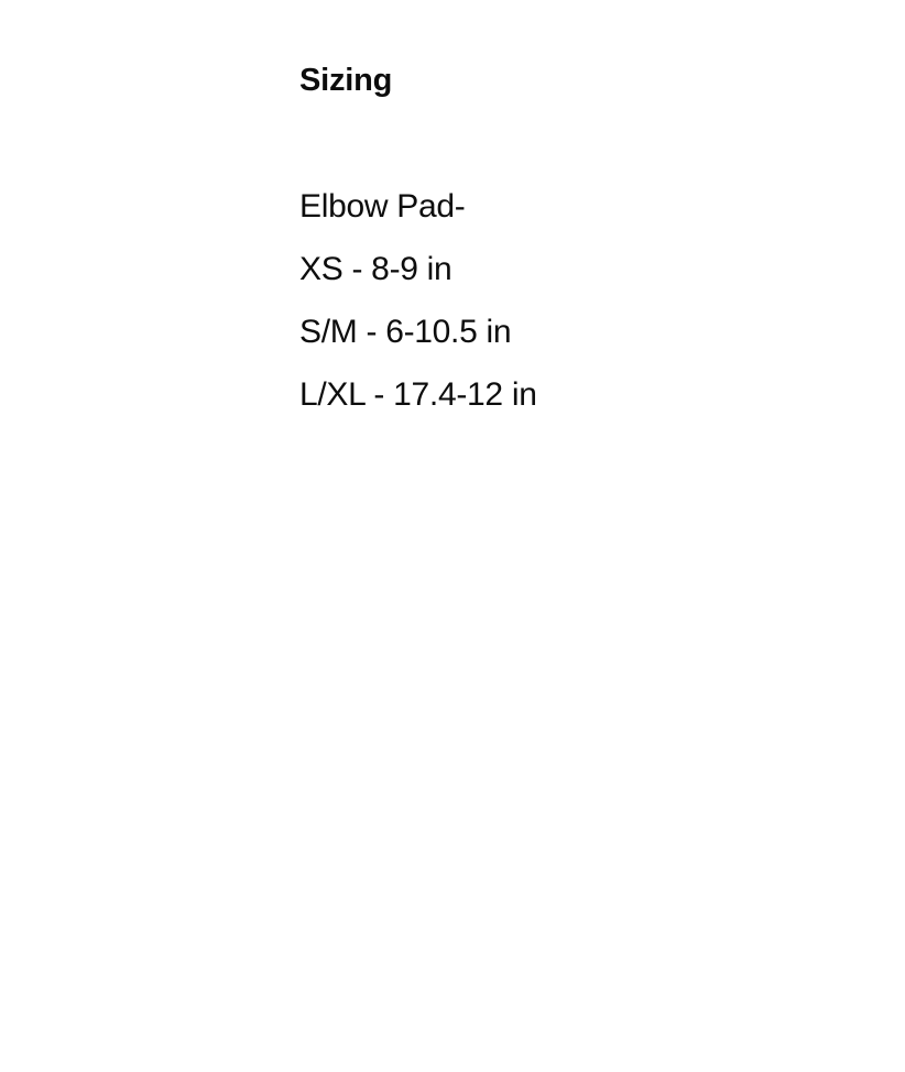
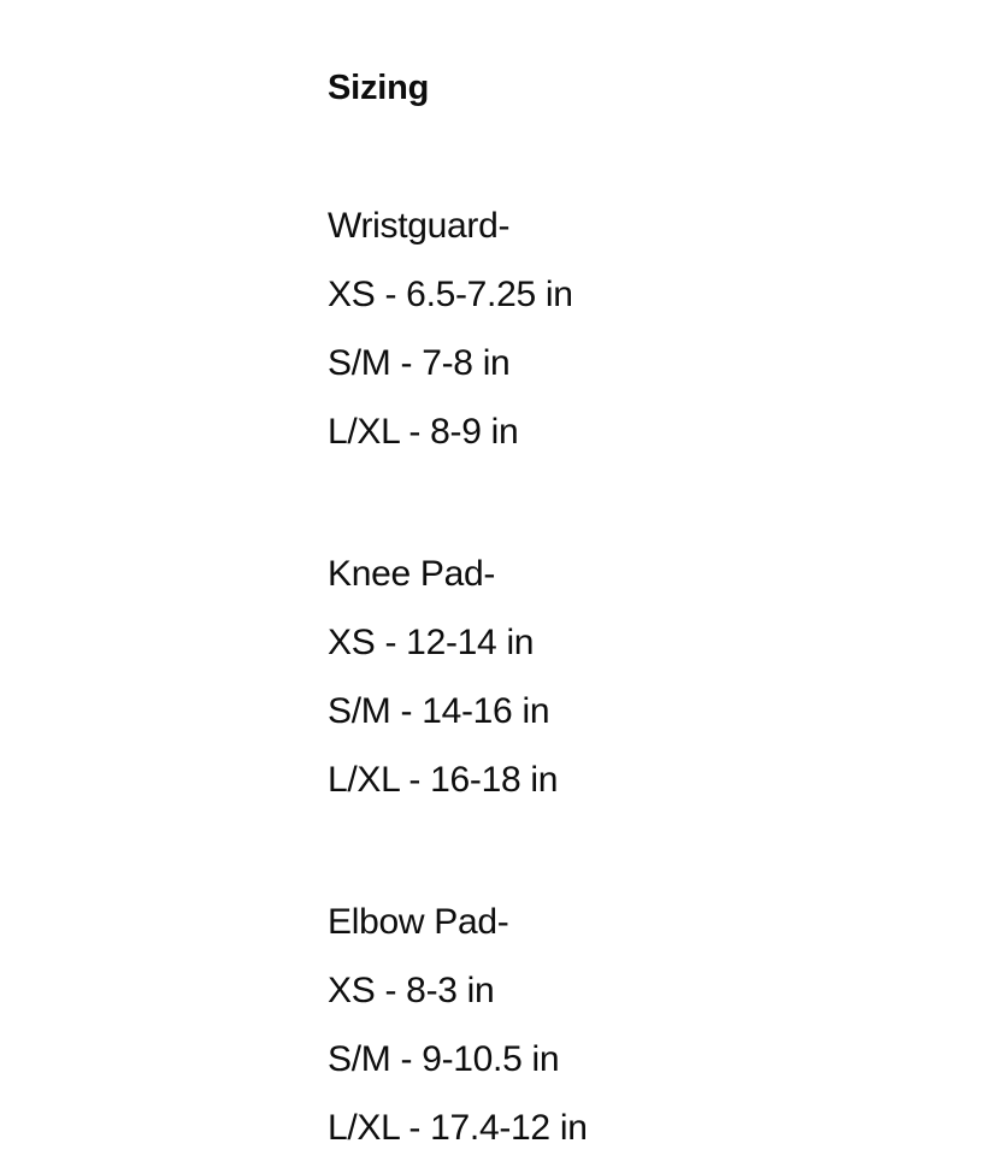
  Sizing
+ Wristguard-
+ XS - 6.5-7.25 in
+ S/M - 7-8 in
+ L/XL - 8-9 in
+ Knee Pad-
+ XS - 12-14 in
+ S/M - 14-16 in
+ L/XL - 16-18 in
  Elbow Pad-
- XS - 8-9 in
+ XS - 8-3 in
- S/M - 6-10.5 in
+ S/M - 9-10.5 in
  L/XL - 17.4-12 in
